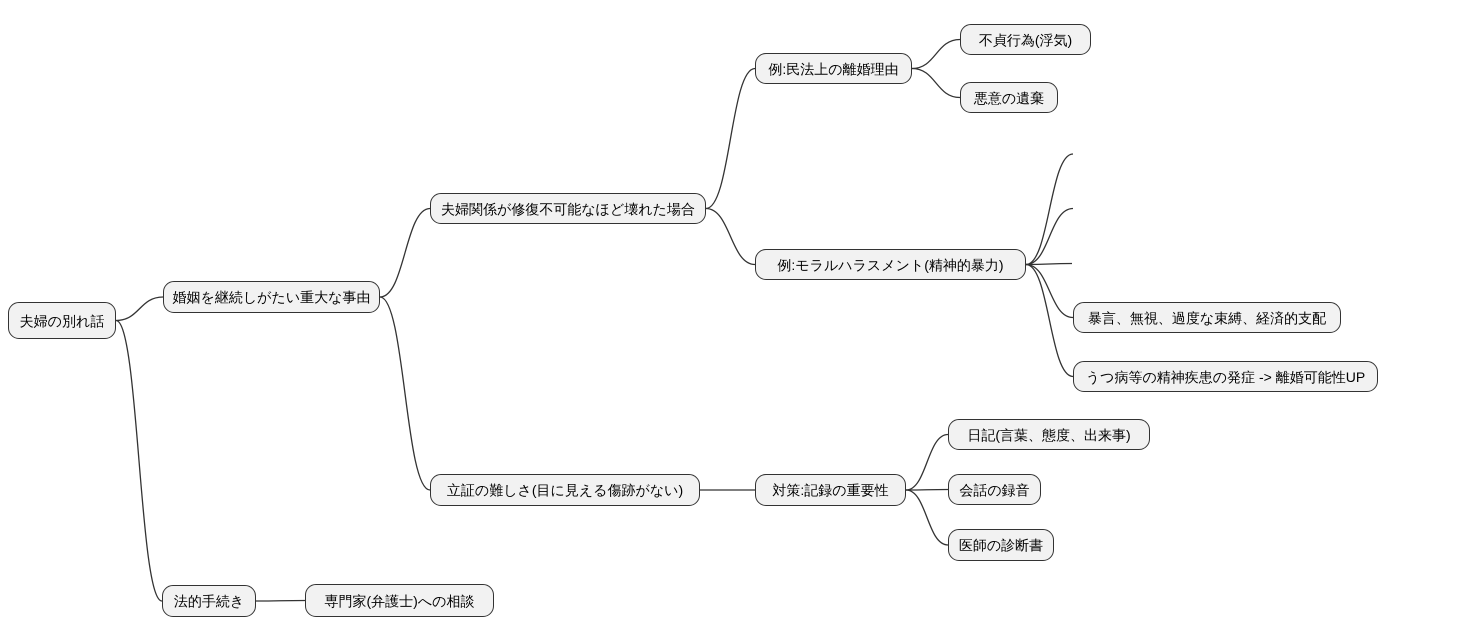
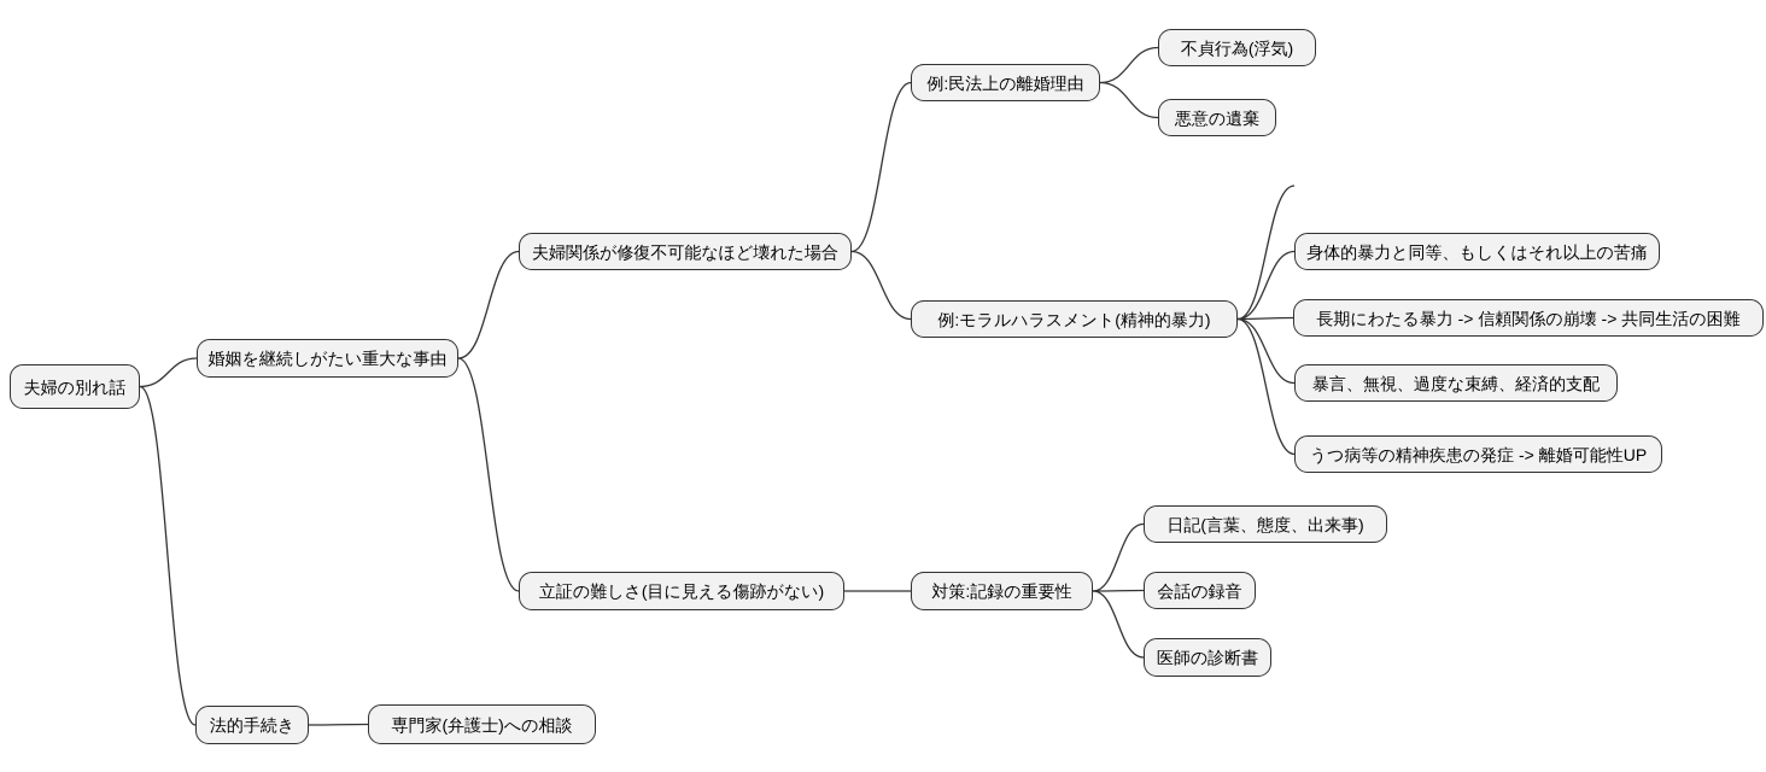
  夫婦の別れ話
  婚姻を継続しがたい重大な事由
  夫婦関係が修復不可能なほど壊れた場合
  例:民法上の離婚理由
  不貞行為(浮気)
  悪意の遺棄
  例:モラルハラスメント(精神的暴力)
+ 身体的暴力と同等、もしくはそれ以上の苦痛
+ 長期にわたる暴力 -> 信頼関係の崩壊 -> 共同生活の困難
  暴言、無視、過度な束縛、経済的支配
  うつ病等の精神疾患の発症 -> 離婚可能性UP
  立証の難しさ(目に見える傷跡がない)
  対策:記録の重要性
  日記(言葉、態度、出来事)
  会話の録音
  医師の診断書
  法的手続き
  専門家(弁護士)への相談
